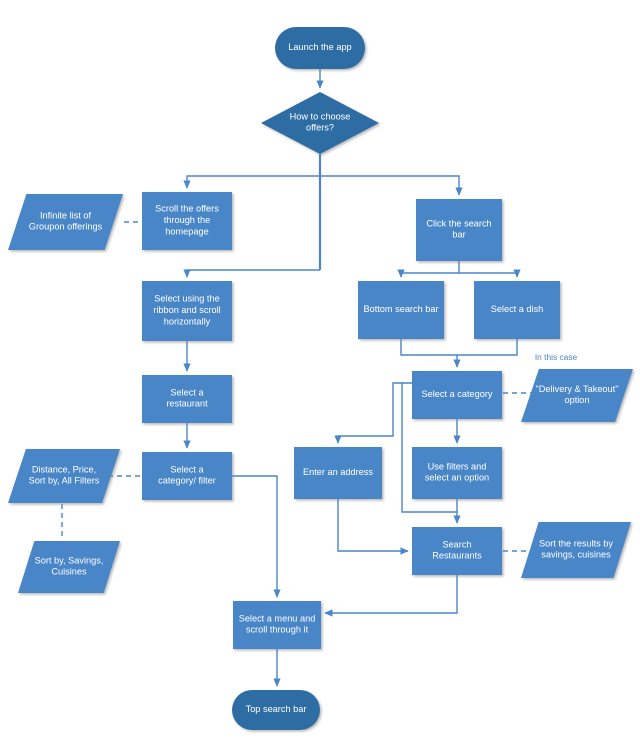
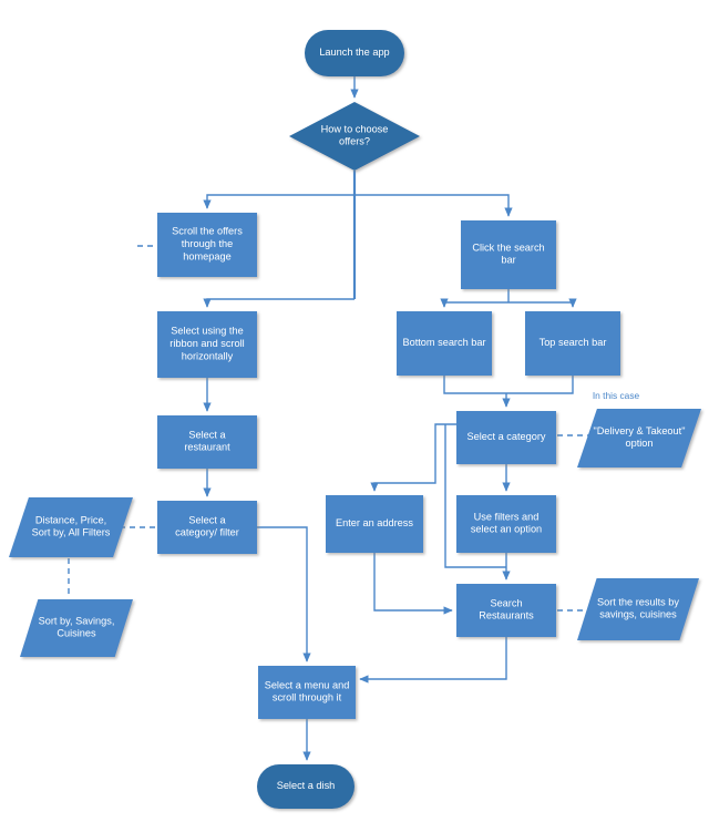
  Launch the app
  How to choose offers?
- Infinite list of Groupon offerings
  Scroll the offers through the homepage
  Click the search bar
  Select using the ribbon and scroll horizontally
  Bottom search bar
- Select a dish
+ Top search bar
  Select a restaurant
  Select a category
  "Delivery & Takeout" option
  Select a category/ filter
  Distance, Price, Sort by, All Filters
  Sort by, Savings, Cuisines
  Enter an address
  Use filters and select an option
  Search Restaurants
  Sort the results by savings, cuisines
  Select a menu and scroll through it
- Top search bar
+ Select a dish
  In this case
